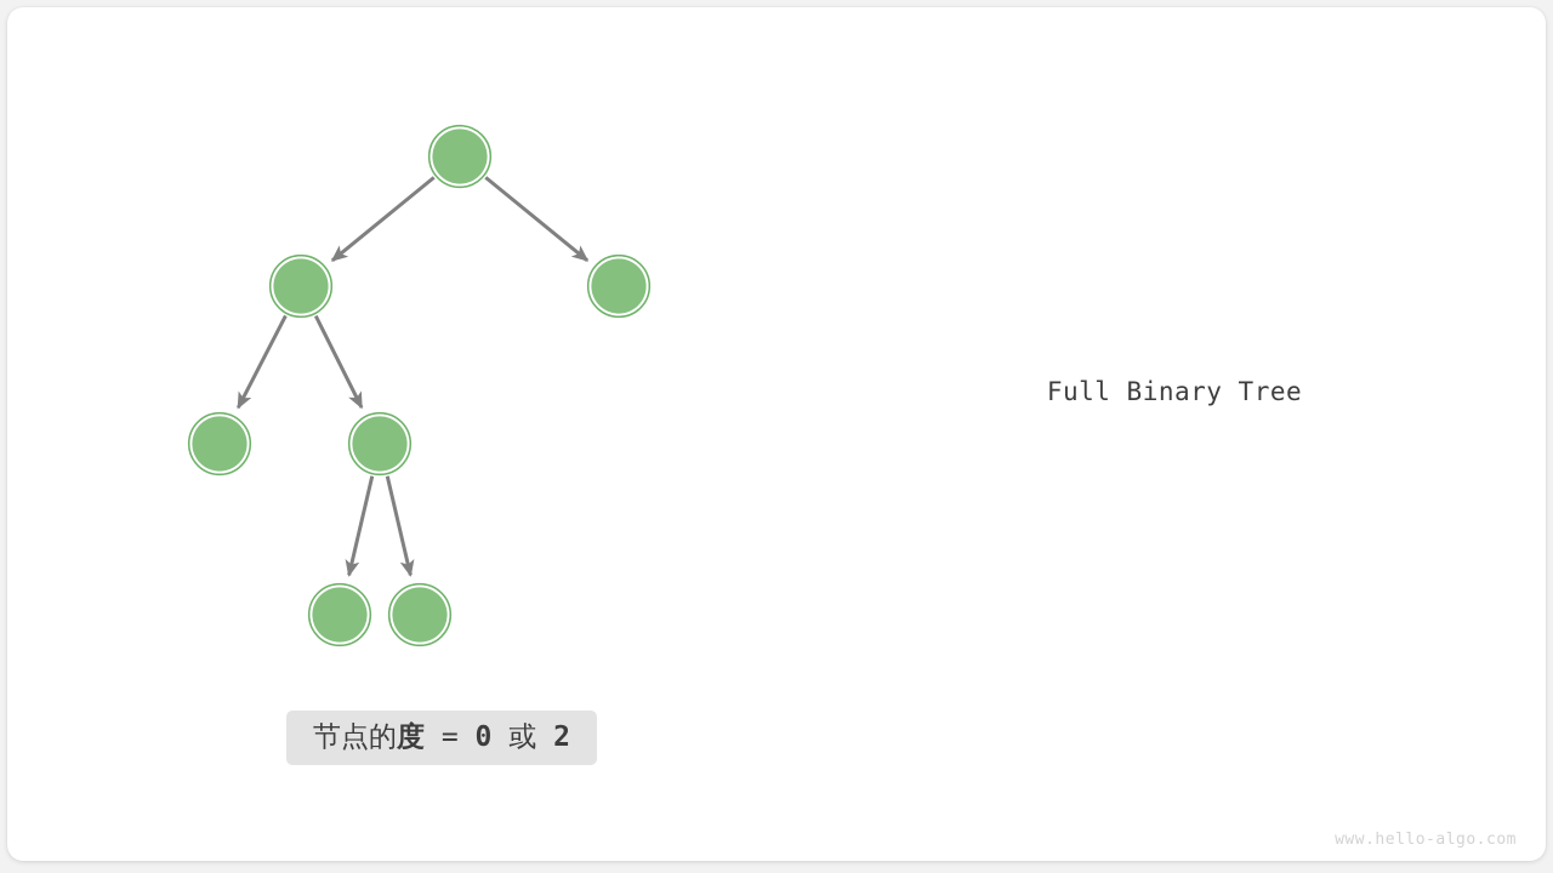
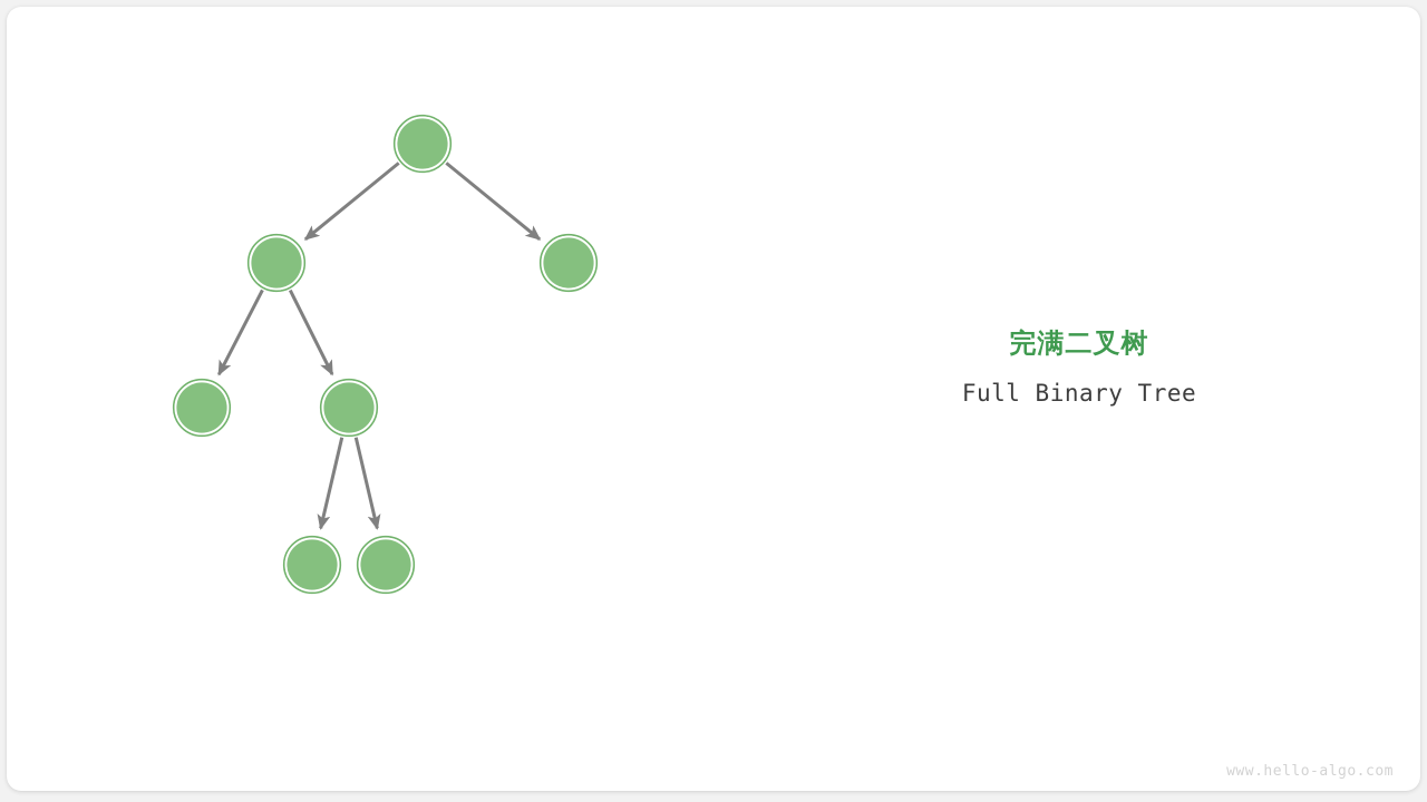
+ 完满二叉树
  Full Binary Tree
- 节点的度 = 0 或 2
  www.hello-algo.com
